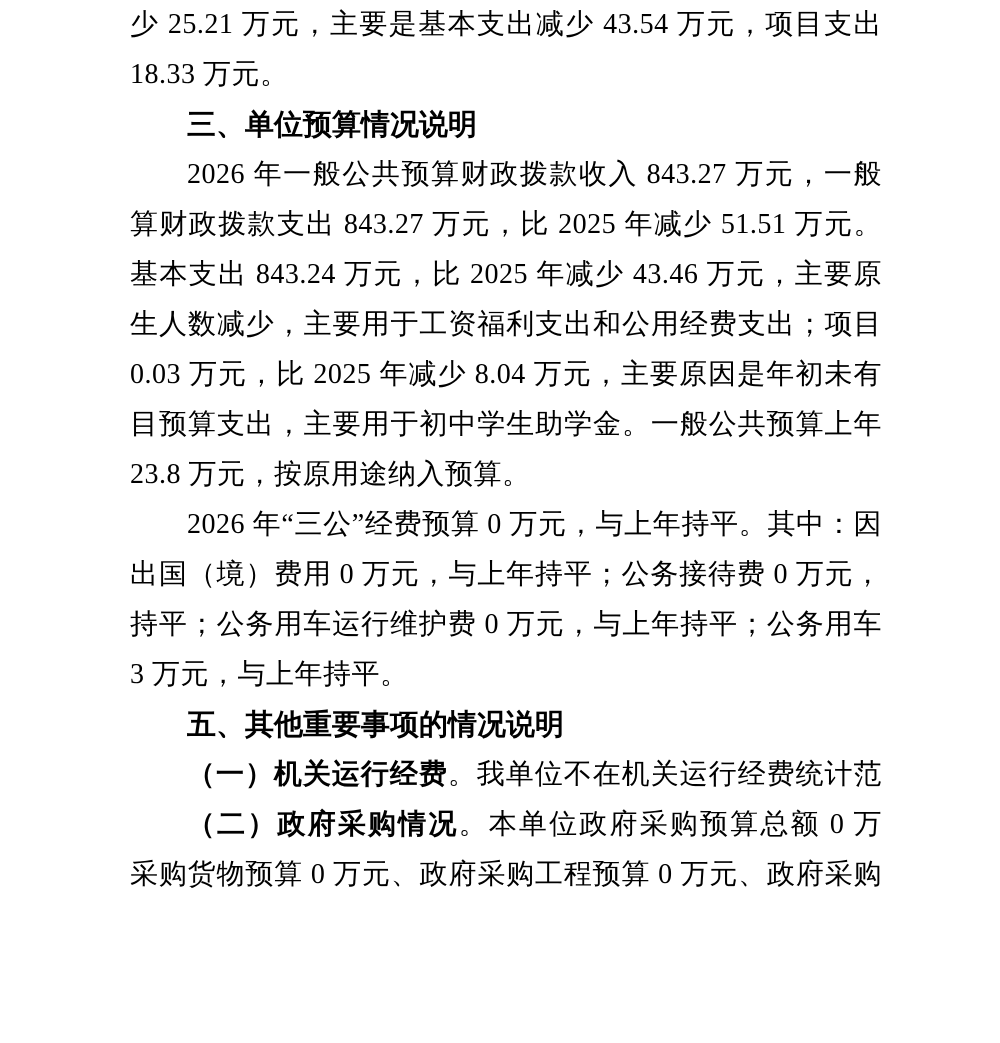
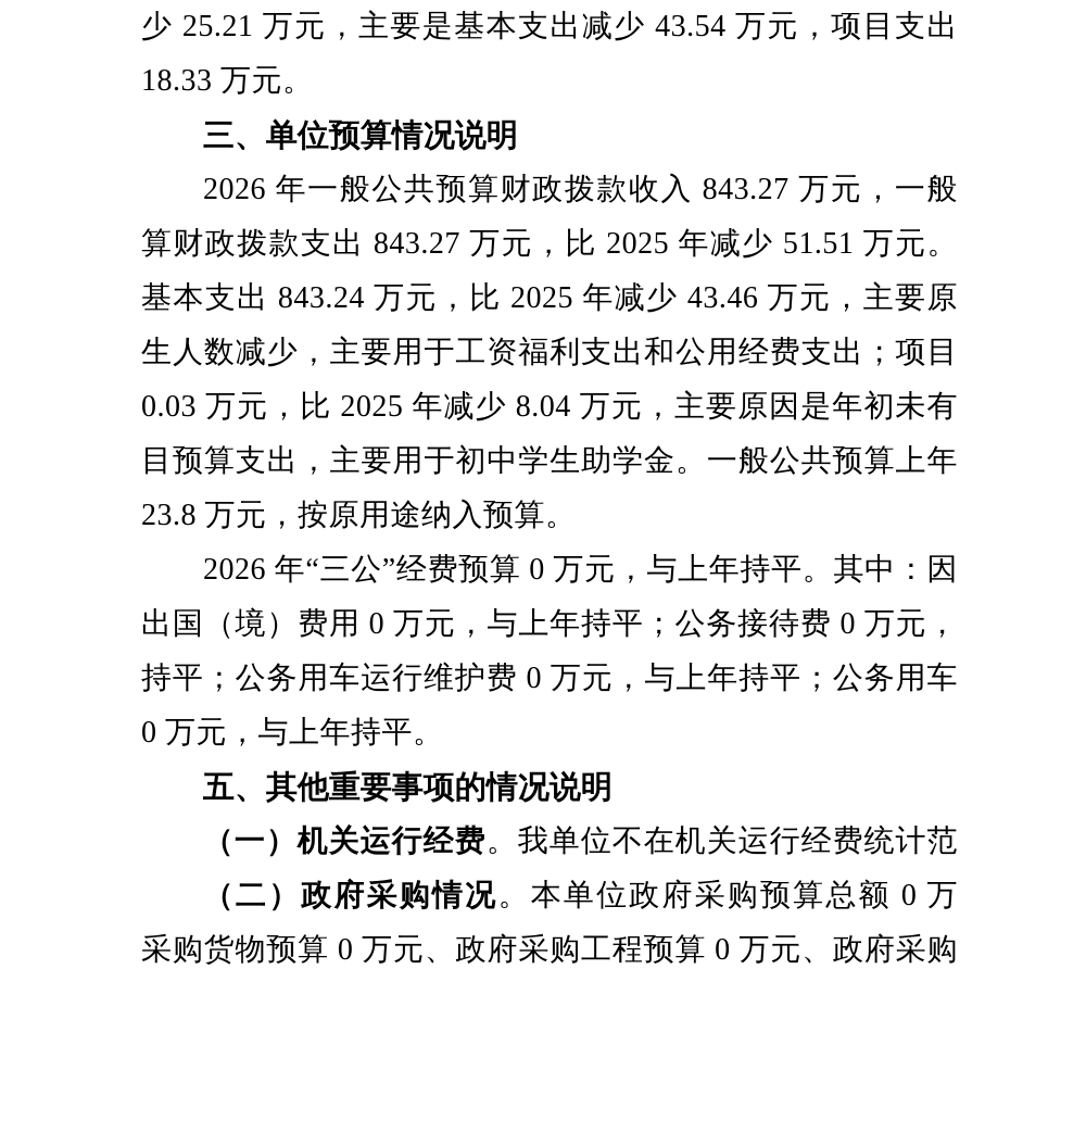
  少 25.21 万元，主要是基本支出减少 43.54 万元，项目支出
  18.33 万元。
  三、单位预算情况说明
  2026 年一般公共预算财政拨款收入 843.27 万元，一般
  算财政拨款支出 843.27 万元，比 2025 年减少 51.51 万元。
  基本支出 843.24 万元，比 2025 年减少 43.46 万元，主要原
  生人数减少，主要用于工资福利支出和公用经费支出；项目
  0.03 万元，比 2025 年减少 8.04 万元，主要原因是年初未有
  目预算支出，主要用于初中学生助学金。一般公共预算上年
  23.8 万元，按原用途纳入预算。
  2026 年“三公”经费预算 0 万元，与上年持平。其中：因
  出国（境）费用 0 万元，与上年持平；公务接待费 0 万元，
  持平；公务用车运行维护费 0 万元，与上年持平；公务用车
- 3 万元，与上年持平。
+ 0 万元，与上年持平。
  五、其他重要事项的情况说明
  （一）机关运行经费。我单位不在机关运行经费统计范
  （二）政府采购情况。本单位政府采购预算总额 0 万
  采购货物预算 0 万元、政府采购工程预算 0 万元、政府采购
